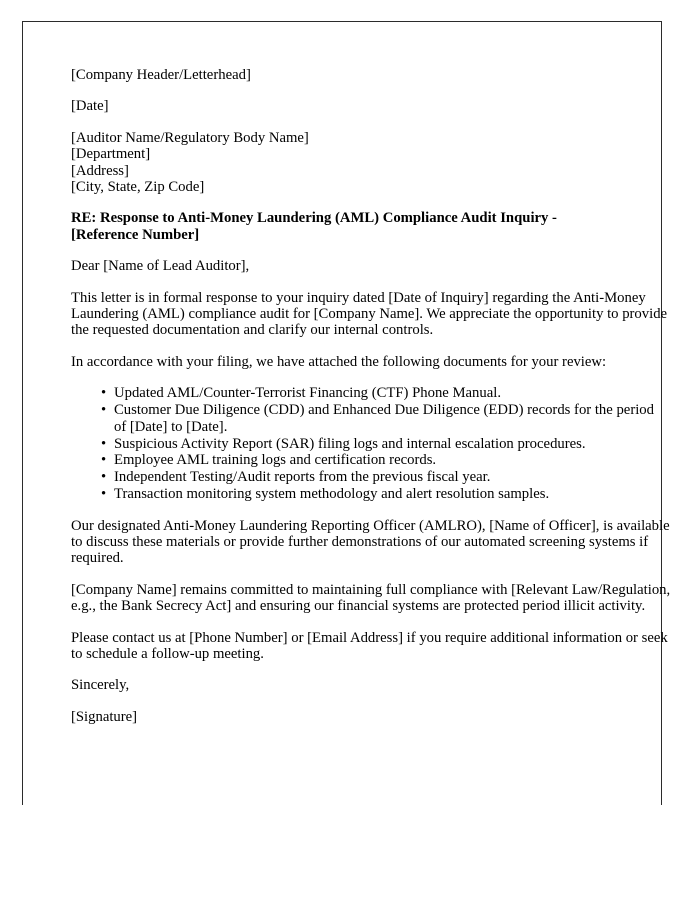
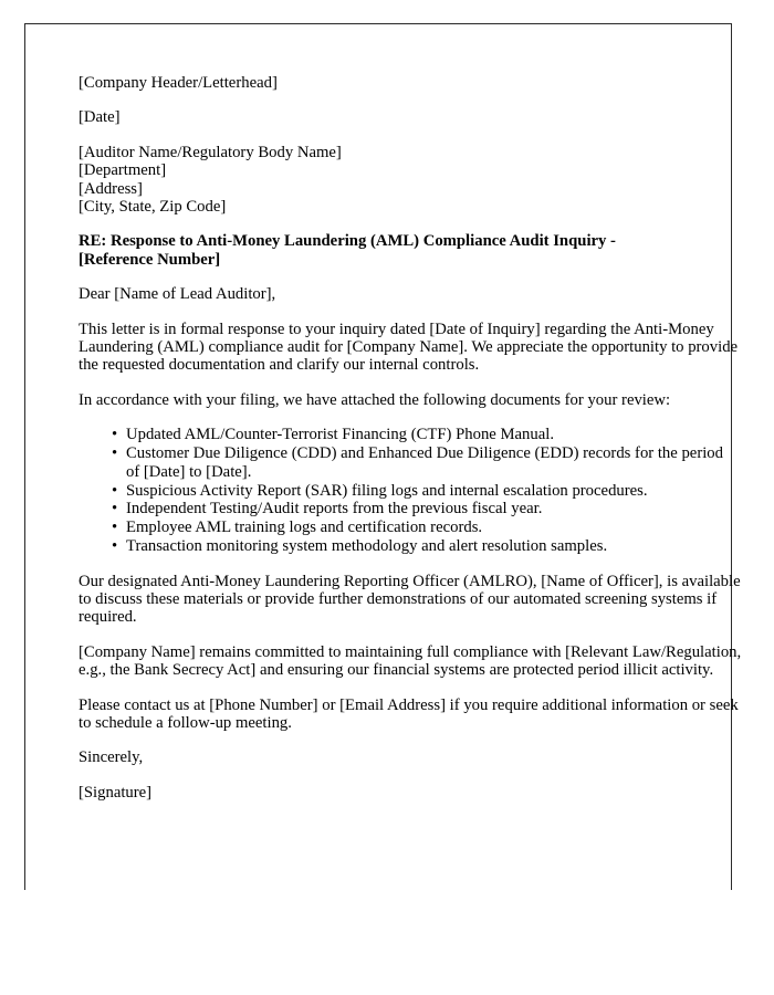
  [Company Header/Letterhead]
  [Date]
  [Auditor Name/Regulatory Body Name]
  [Department]
  [Address]
  [City, State, Zip Code]
  RE: Response to Anti-Money Laundering (AML) Compliance Audit Inquiry - [Reference Number]
  Dear [Name of Lead Auditor],
  This letter is in formal response to your inquiry dated [Date of Inquiry] regarding the Anti-Money Laundering (AML) compliance audit for [Company Name]. We appreciate the opportunity to provide the requested documentation and clarify our internal controls.
  In accordance with your filing, we have attached the following documents for your review:
  •
  Updated AML/Counter-Terrorist Financing (CTF) Phone Manual.
  •
  Customer Due Diligence (CDD) and Enhanced Due Diligence (EDD) records for the period of [Date] to [Date].
  •
  Suspicious Activity Report (SAR) filing logs and internal escalation procedures.
  •
- Employee AML training logs and certification records.
+ Independent Testing/Audit reports from the previous fiscal year.
  •
- Independent Testing/Audit reports from the previous fiscal year.
+ Employee AML training logs and certification records.
  •
  Transaction monitoring system methodology and alert resolution samples.
  Our designated Anti-Money Laundering Reporting Officer (AMLRO), [Name of Officer], is available to discuss these materials or provide further demonstrations of our automated screening systems if required.
  [Company Name] remains committed to maintaining full compliance with [Relevant Law/Regulation, e.g., the Bank Secrecy Act] and ensuring our financial systems are protected period illicit activity.
  Please contact us at [Phone Number] or [Email Address] if you require additional information or seek to schedule a follow-up meeting.
  Sincerely,
  [Signature]
